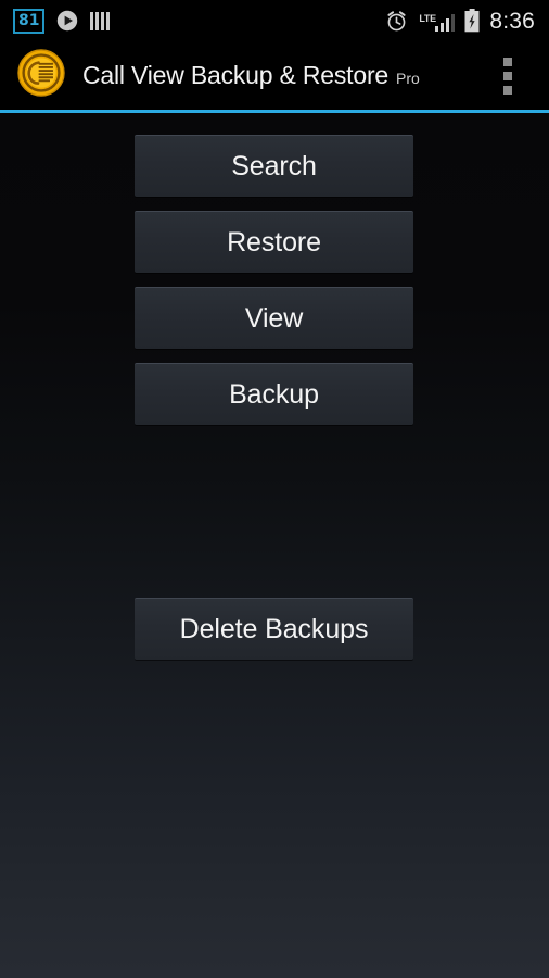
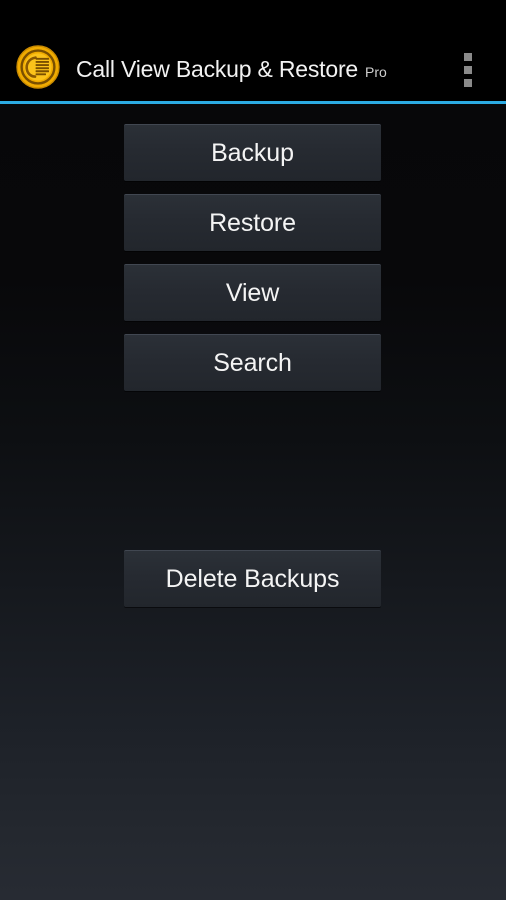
- 81
- LTE
- 8:36
  Call View Backup & Restore
  Pro
- Search
+ Backup
  Restore
  View
- Backup
+ Search
  Delete Backups
